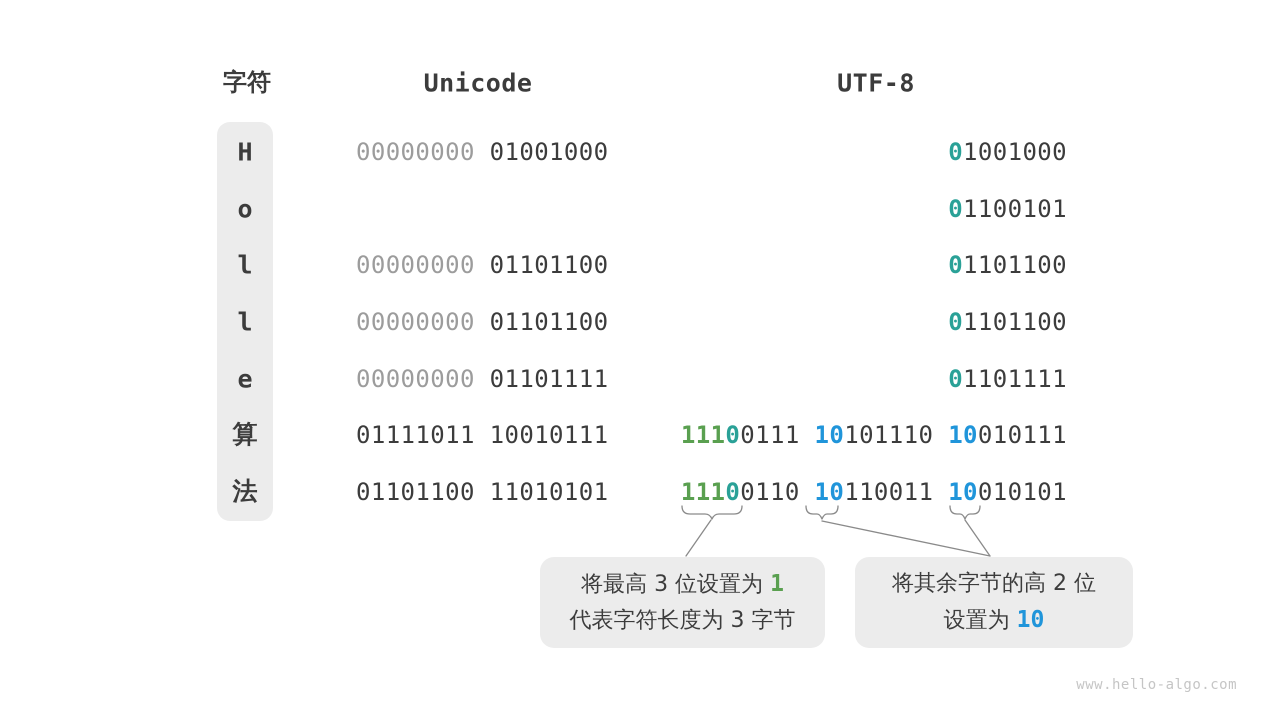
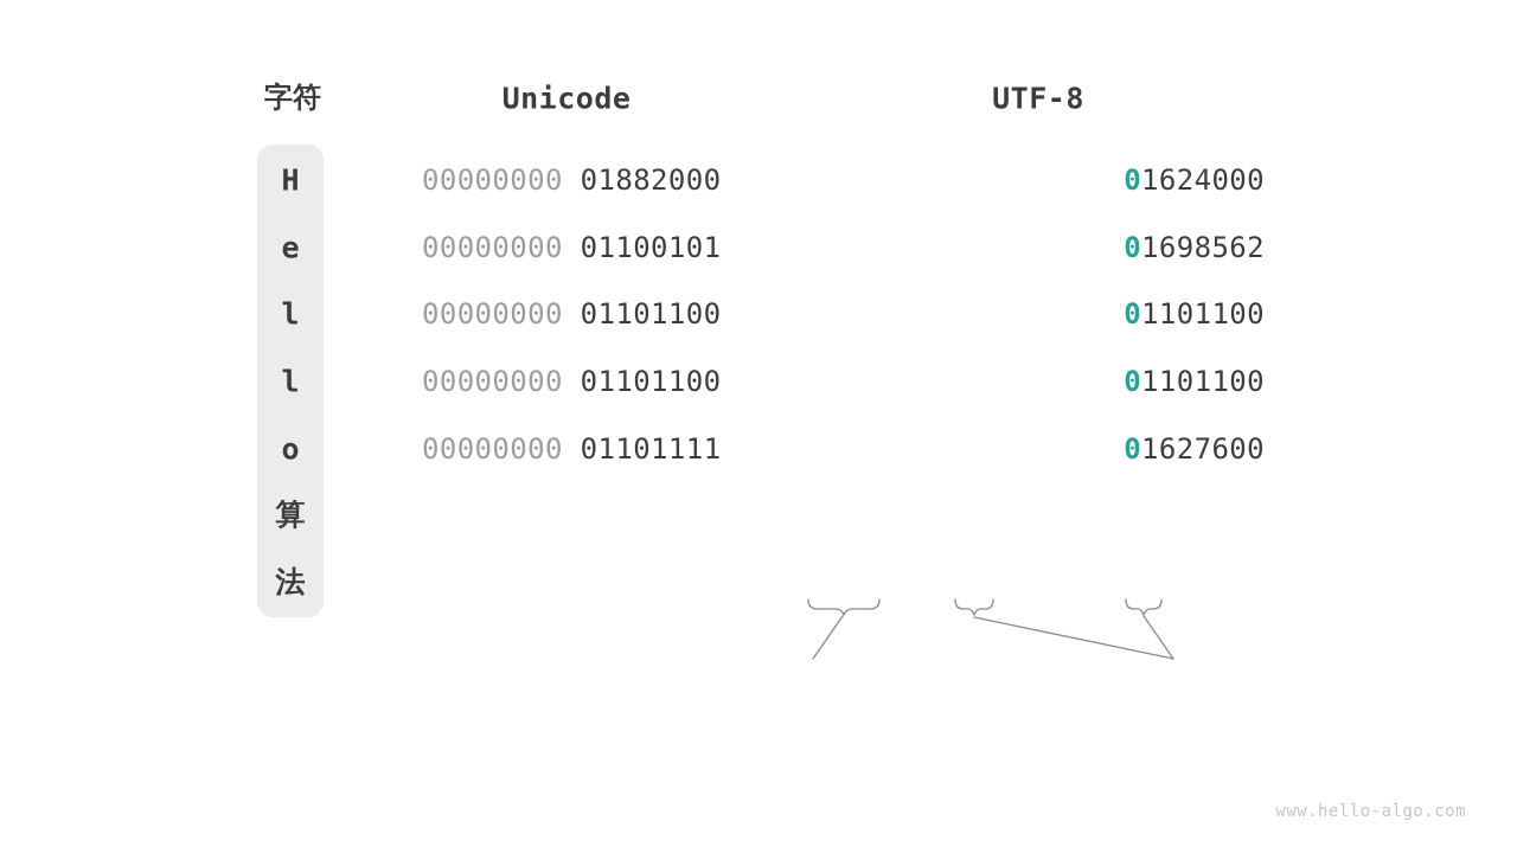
  字符
  Unicode
  UTF-8
  H
- 00000000 01001000
+ 00000000 01882000
- 01001000
+ 01624000
- o
+ e
+ 00000000 01100101
- 01100101
+ 01698562
  l
  00000000 01101100
  01101100
  l
  00000000 01101100
  01101100
- e
+ o
  00000000 01101111
- 01101111
+ 01627600
  算
- 01111011 10010111
- 11100111 10101110 10010111
  法
- 01101100 11010101
- 11100110 10110011 10010101
- 将最高 3 位设置为 1
- 代表字符长度为 3 字节
- 将其余字节的高 2 位
- 设置为 10
  www.hello-algo.com
